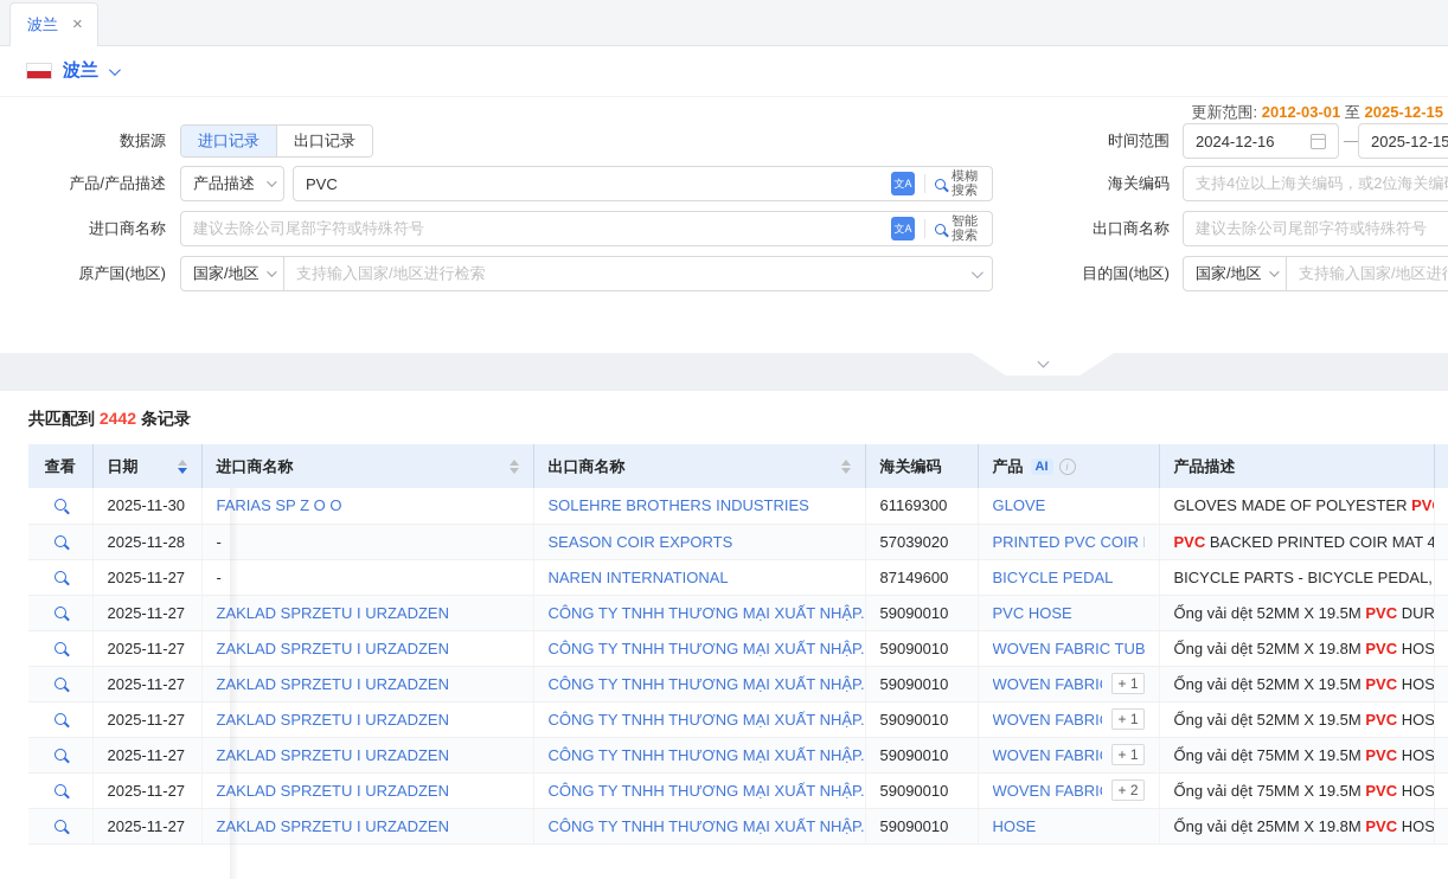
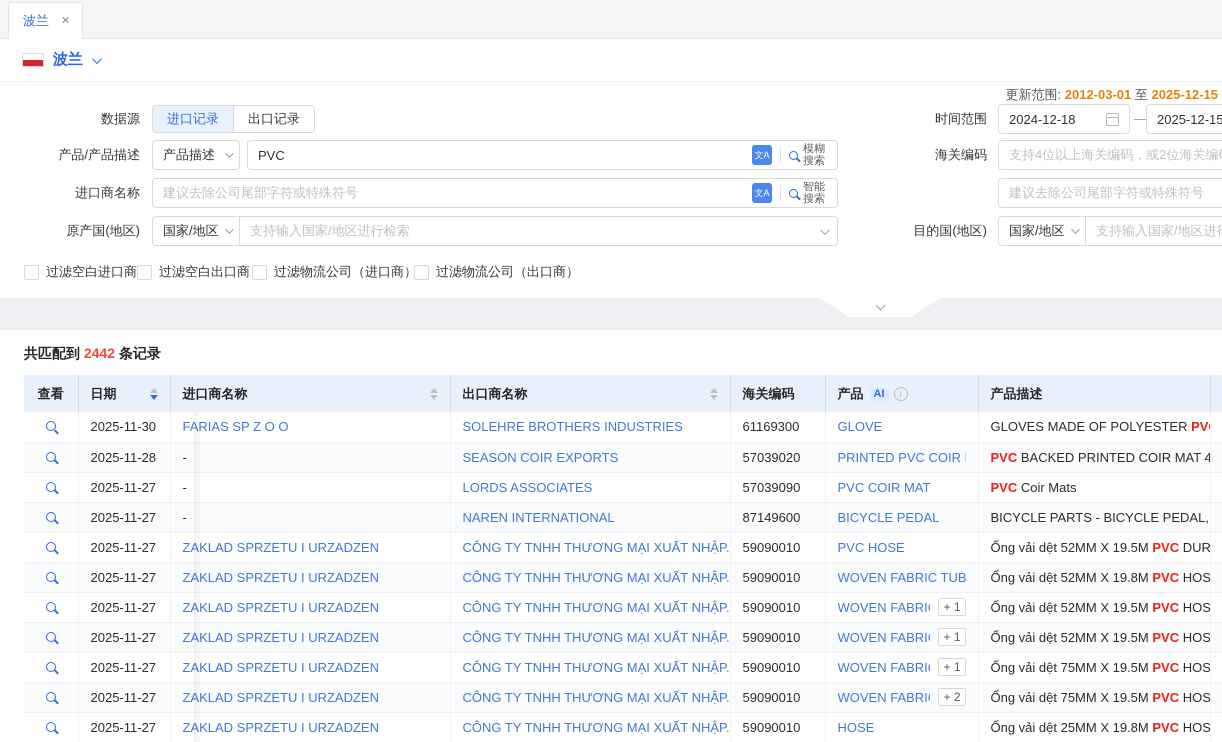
  波兰
  ×
  波兰
  更新范围: 2012-03-01 至 2025-12-15
  数据源
  进口记录
  出口记录
  时间范围
- 2024-12-16
+ 2024-12-18
  —
  2025-12-15
  产品/产品描述
  产品描述
  PVC
  文A
  模糊
  搜索
  海关编码
  支持4位以上海关编码，或2位海关编
  进口商名称
  建议去除公司尾部字符或特殊符号
  文A
  智能
  搜索
- 出口商名称
  建议去除公司尾部字符或特殊符号
  原产国(地区)
  国家/地区
  支持输入国家/地区进行检索
  目的国(地区)
  国家/地区
  支持输入国家/地区进
+ 过滤空白进口商
+ 过滤空白出口商
+ 过滤物流公司（进口商）
+ 过滤物流公司（出口商）
  共匹配到 2442 条记录
  查看	日期	进口商名称	出口商名称	海关编码	产品 AI i	产品描述
  	2025-11-30	FRIAS SP Z O O	SOLEHRE BROTHERS INDUSTRIES	61169300	GLOVE	GLOVES MADE OF POLYESTER PV
  	2025-11-28	-	SEASON COIR EXPORTS	57039020	PRINTED PVC COIR	PVC BACKED PRINTED COIR MAT 4
+ 	2025-11-27	-	LORDS ASSOCIATES	57039090	PVC COIR MAT	PVC Coir Mats
  	2025-11-27	-	NAREN INTERNATIONAL	87149600	BICYCLE PEDAL	BICYCLE PARTS - BICYCLE PEDAL,
  	2025-11-27	ZKLAD SPRZETU I URZADZEN	CÔNG TY TNHH THƯƠNG MẠI XUẤT NHẬP.	59090010	PVC HOSE	Ống vải dệt 52MM X 19.5M PVC DUR
  	2025-11-27	ZKLAD SPRZETU I URZADZEN	CÔNG TY TNHH THƯƠNG MẠI XUẤT NHẬP.	59090010	WOVEN FABRIC TUB	Ống vải dệt 52MM X 19.8M PVC HOS
  	2025-11-27	ZKLAD SPRZETU I URZADZEN	CÔNG TY TNHH THƯƠNG MẠI XUẤT NHẬP.	59090010	WOVEN FABRI + 1	Ống vải dệt 52MM X 19.5M PVC HOS
  	2025-11-27	ZKLAD SPRZETU I URZADZEN	CÔNG TY TNHH THƯƠNG MẠI XUẤT NHẬP.	59090010	WOVEN FABRI + 1	Ống vải dệt 52MM X 19.5M PVC HOS
  	2025-11-27	ZKLAD SPRZETU I URZADZEN	CÔNG TY TNHH THƯƠNG MẠI XUẤT NHẬP.	59090010	WOVEN FABRI + 1	Ống vải dệt 75MM X 19.5M PVC HOS
  	2025-11-27	ZKLAD SPRZETU I URZADZEN	CÔNG TY TNHH THƯƠNG MẠI XUẤT NHẬP.	59090010	WOVEN FABRI + 2	Ống vải dệt 75MM X 19.5M PVC HOS
  	2025-11-27	ZKLAD SPRZETU I URZADZEN	CÔNG TY TNHH THƯƠNG MẠI XUẤT NHẬP.	59090010	HOSE	Ống vải dệt 25MM X 19.8M PVC HOS
